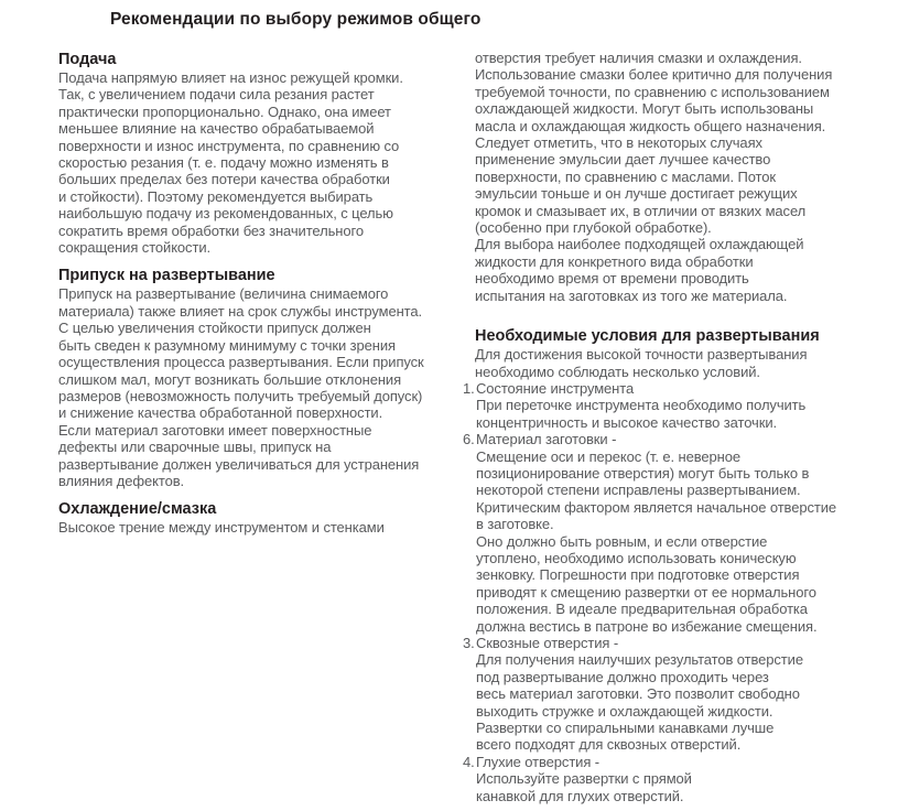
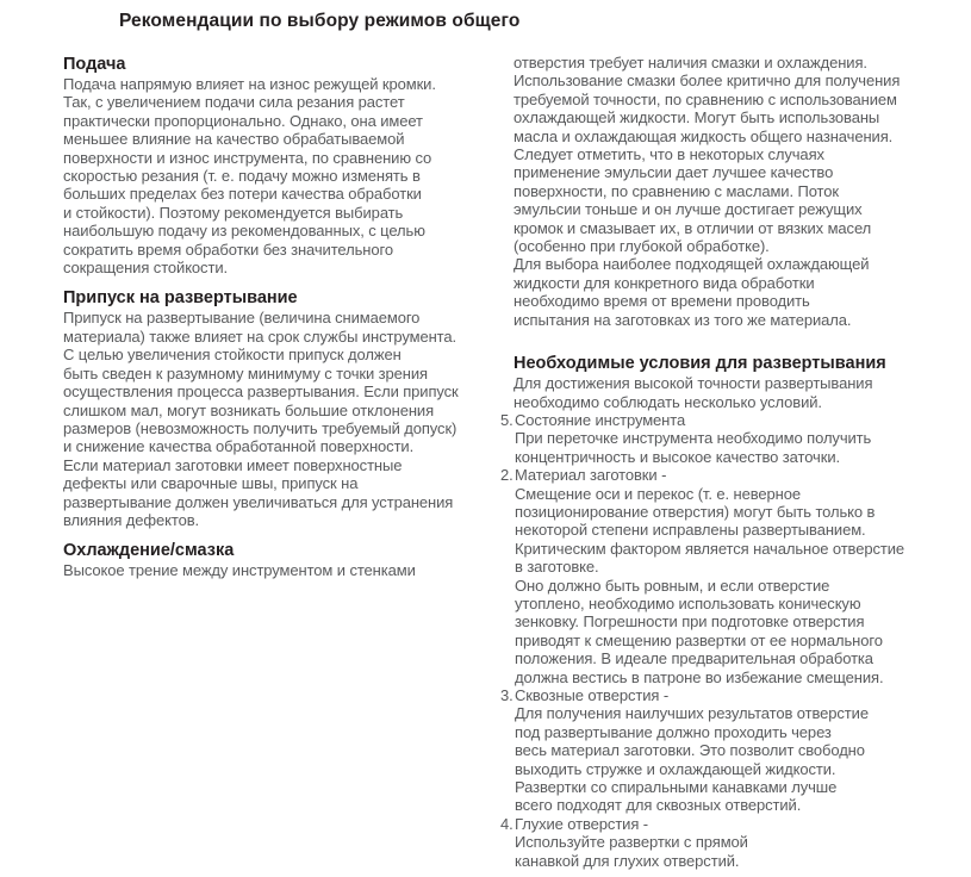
  Рекомендации по выбору режимов общего
  Подача
  Подача напрямую влияет на износ режущей кромки.
  Так, с увеличением подачи сила резания растет
  практически пропорционально. Однако, она имеет
  меньшее влияние на качество обрабатываемой
  поверхности и износ инструмента, по сравнению со
  скоростью резания (т. е. подачу можно изменять в
  больших пределах без потери качества обработки
  и стойкости). Поэтому рекомендуется выбирать
  наибольшую подачу из рекомендованных, с целью
  сократить время обработки без значительного
  сокращения стойкости.
  Припуск на развертывание
  Припуск на развертывание (величина снимаемого
  материала) также влияет на срок службы инструмента.
  С целью увеличения стойкости припуск должен
  быть сведен к разумному минимуму с точки зрения
  осуществления процесса развертывания. Если припуск
  слишком мал, могут возникать большие отклонения
  размеров (невозможность получить требуемый допуск)
  и снижение качества обработанной поверхности.
  Если материал заготовки имеет поверхностные
  дефекты или сварочные швы, припуск на
  развертывание должен увеличиваться для устранения
  влияния дефектов.
  Охлаждение/смазка
  Высокое трение между инструментом и стенками
  отверстия требует наличия смазки и охлаждения.
  Использование смазки более критично для получения
  требуемой точности, по сравнению с использованием
  охлаждающей жидкости. Могут быть использованы
  масла и охлаждающая жидкость общего назначения.
  Следует отметить, что в некоторых случаях
  применение эмульсии дает лучшее качество
  поверхности, по сравнению с маслами. Поток
  эмульсии тоньше и он лучше достигает режущих
  кромок и смазывает их, в отличии от вязких масел
  (особенно при глубокой обработке).
  Для выбора наиболее подходящей охлаждающей
  жидкости для конкретного вида обработки
  необходимо время от времени проводить
  испытания на заготовках из того же материала.
  Необходимые условия для развертывания
  Для достижения высокой точности развертывания
  необходимо соблюдать несколько условий.
- 1.
+ 5.
  Состояние инструмента
  При переточке инструмента необходимо получить
  концентричность и высокое качество заточки.
- 6.
+ 2.
  Материал заготовки -
  Смещение оси и перекос (т. е. неверное
  позиционирование отверстия) могут быть только в
  некоторой степени исправлены развертыванием.
  Критическим фактором является начальное отверстие
  в заготовке.
  Оно должно быть ровным, и если отверстие
  утоплено, необходимо использовать коническую
  зенковку. Погрешности при подготовке отверстия
  приводят к смещению развертки от ее нормального
  положения. В идеале предварительная обработка
  должна вестись в патроне во избежание смещения.
  3.
  Сквозные отверстия -
  Для получения наилучших результатов отверстие
  под развертывание должно проходить через
  весь материал заготовки. Это позволит свободно
  выходить стружке и охлаждающей жидкости.
  Развертки со спиральными канавками лучше
  всего подходят для сквозных отверстий.
  4.
  Глухие отверстия -
  Используйте развертки с прямой
  канавкой для глухих отверстий.
